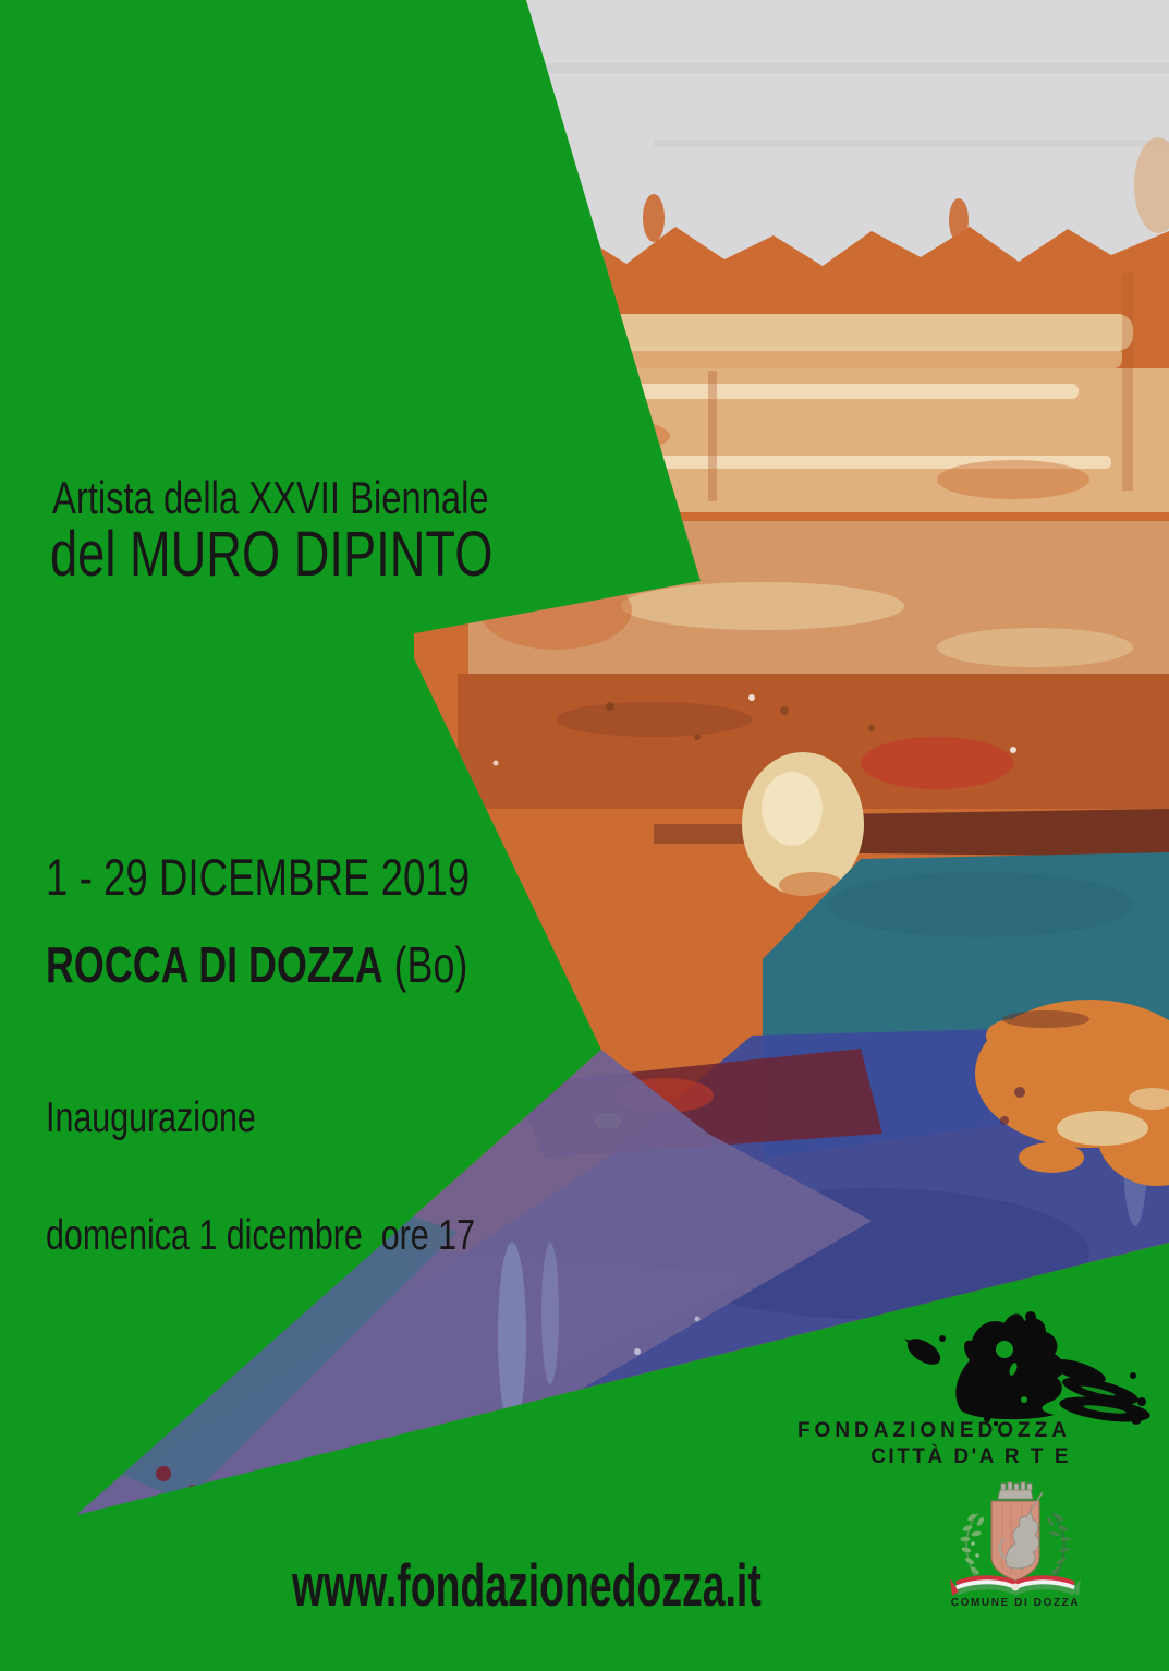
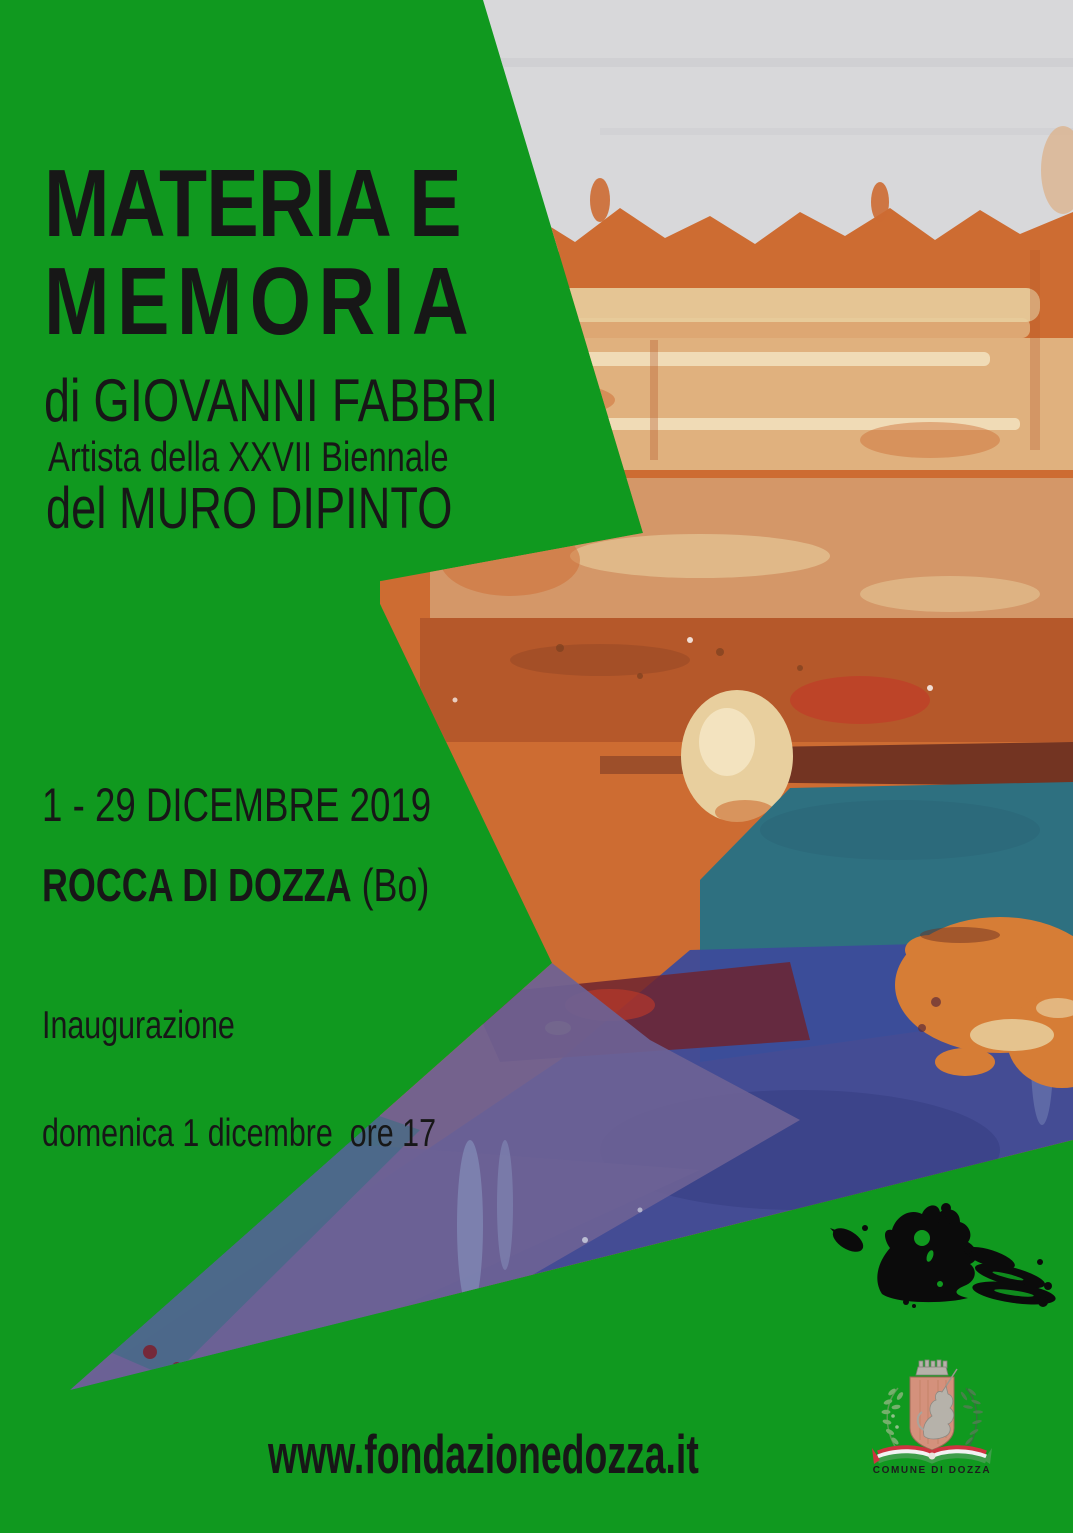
+ MATERIA E
+ MEMORIA
+ di GIOVANNI FABBRI
  Artista della XXVII Biennale
  del MURO DIPINTO
  1 - 29 DICEMBRE 2019
  ROCCA DI DOZZA (Bo)
  Inaugurazione
  domenica 1 dicembre ore 17
- FONDAZIONEDOZZA
- CITTÀ D'A R T E
  COMUNE DI DOZZA
  www.fondazionedozza.it
